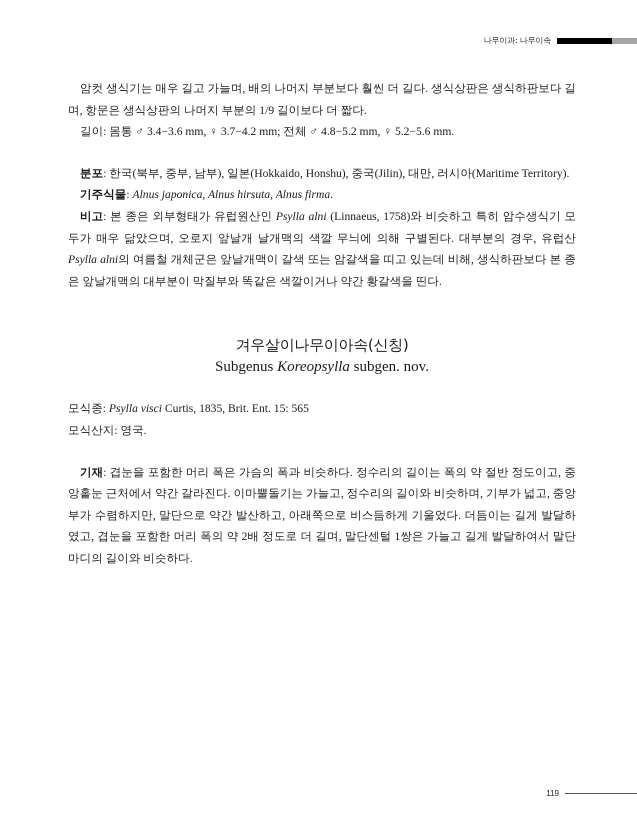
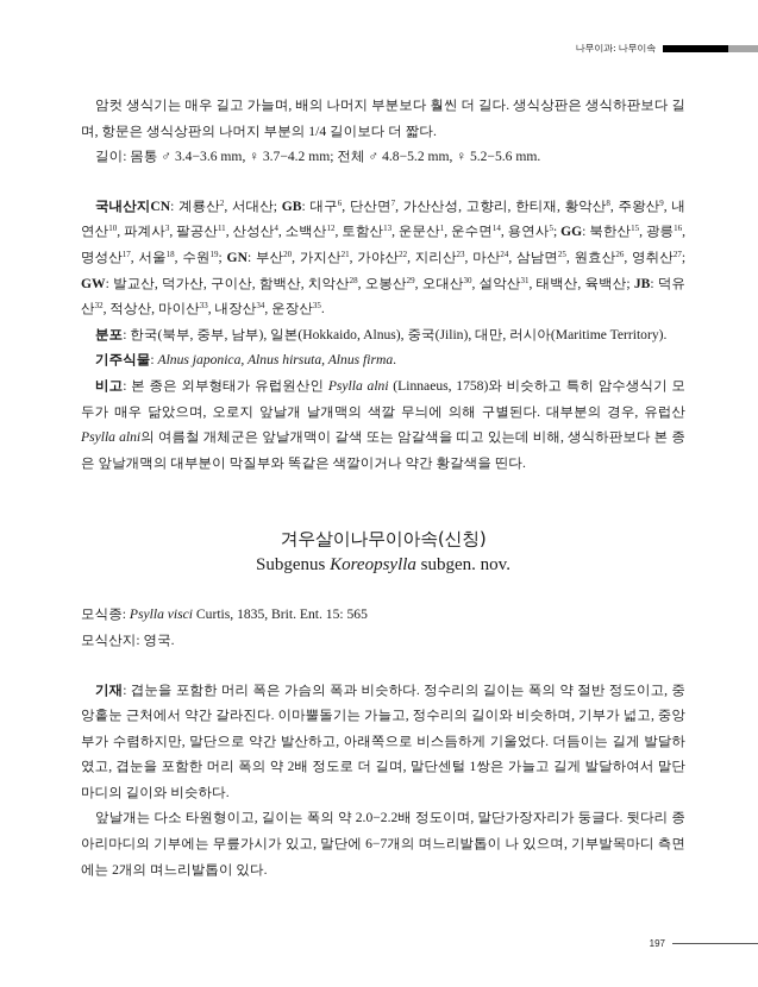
  나무이과: 나무이속
- 암컷 생식기는 매우 길고 가늘며, 배의 나머지 부분보다 훨씬 더 길다. 생식상판은 생식하판보다 길며, 항문은 생식상판의 나머지 부분의 1/9 길이보다 더 짧다.
+ 암컷 생식기는 매우 길고 가늘며, 배의 나머지 부분보다 훨씬 더 길다. 생식상판은 생식하판보다 길며, 항문은 생식상판의 나머지 부분의 1/4 길이보다 더 짧다.
  길이: 몸통 ♂ 3.4−3.6 mm, ♀ 3.7−4.2 mm; 전체 ♂ 4.8−5.2 mm, ♀ 5.2−5.6 mm.
+ 국내산지CN: 계룡산2, 서대산; GB: 대구6, 단산면7, 가산산성, 고향리, 한티재, 황악산8, 주왕산9, 내연산10, 파계사3, 팔공산11, 산성산4, 소백산12, 토함산13, 운문산1, 운수면14, 용연사5; GG: 북한산15, 광릉16, 명성산17, 서울18, 수원19; GN: 부산20, 가지산21, 가야산22, 지리산23, 마산24, 삼남면25, 원효산26, 영취산27; GW: 발교산, 덕가산, 구이산, 함백산, 치악산28, 오봉산29, 오대산30, 설악산31, 태백산, 육백산; JB: 덕유산32, 적상산, 마이산33, 내장산34, 운장산35.
- 분포: 한국(북부, 중부, 남부), 일본(Hokkaido, Honshu), 중국(Jilin), 대만, 러시아(Maritime Territory).
+ 분포: 한국(북부, 중부, 남부), 일본(Hokkaido, Alnus), 중국(Jilin), 대만, 러시아(Maritime Territory).
  기주식물: Alnus japonica, Alnus hirsuta, Alnus firma.
  비고: 본 종은 외부형태가 유럽원산인 Psylla alni (Linnaeus, 1758)와 비슷하고 특히 암수생식기 모두가 매우 닮았으며, 오로지 앞날개 날개맥의 색깔 무늬에 의해 구별된다. 대부분의 경우, 유럽산 Psylla alni의 여름철 개체군은 앞날개맥이 갈색 또는 암갈색을 띠고 있는데 비해, 생식하판보다 본 종은 앞날개맥의 대부분이 막질부와 똑같은 색깔이거나 약간 황갈색을 띤다.
  겨우살이나무이아속(신칭)
  Subgenus Koreopsylla subgen. nov.
  모식종: Psylla visci Curtis, 1835, Brit. Ent. 15: 565
  모식산지: 영국.
  기재: 겹눈을 포함한 머리 폭은 가슴의 폭과 비슷하다. 정수리의 길이는 폭의 약 절반 정도이고, 중앙홑눈 근처에서 약간 갈라진다. 이마뿔돌기는 가늘고, 정수리의 길이와 비슷하며, 기부가 넓고, 중앙부가 수렴하지만, 말단으로 약간 발산하고, 아래쪽으로 비스듬하게 기울었다. 더듬이는 길게 발달하였고, 겹눈을 포함한 머리 폭의 약 2배 정도로 더 길며, 말단센털 1쌍은 가늘고 길게 발달하여서 말단마디의 길이와 비슷하다.
+ 앞날개는 다소 타원형이고, 길이는 폭의 약 2.0−2.2배 정도이며, 말단가장자리가 둥글다. 뒷다리 종아리마디의 기부에는 무릎가시가 있고, 말단에 6−7개의 며느리발톱이 나 있으며, 기부발목마디 측면에는 2개의 며느리발톱이 있다.
- 119
+ 197
